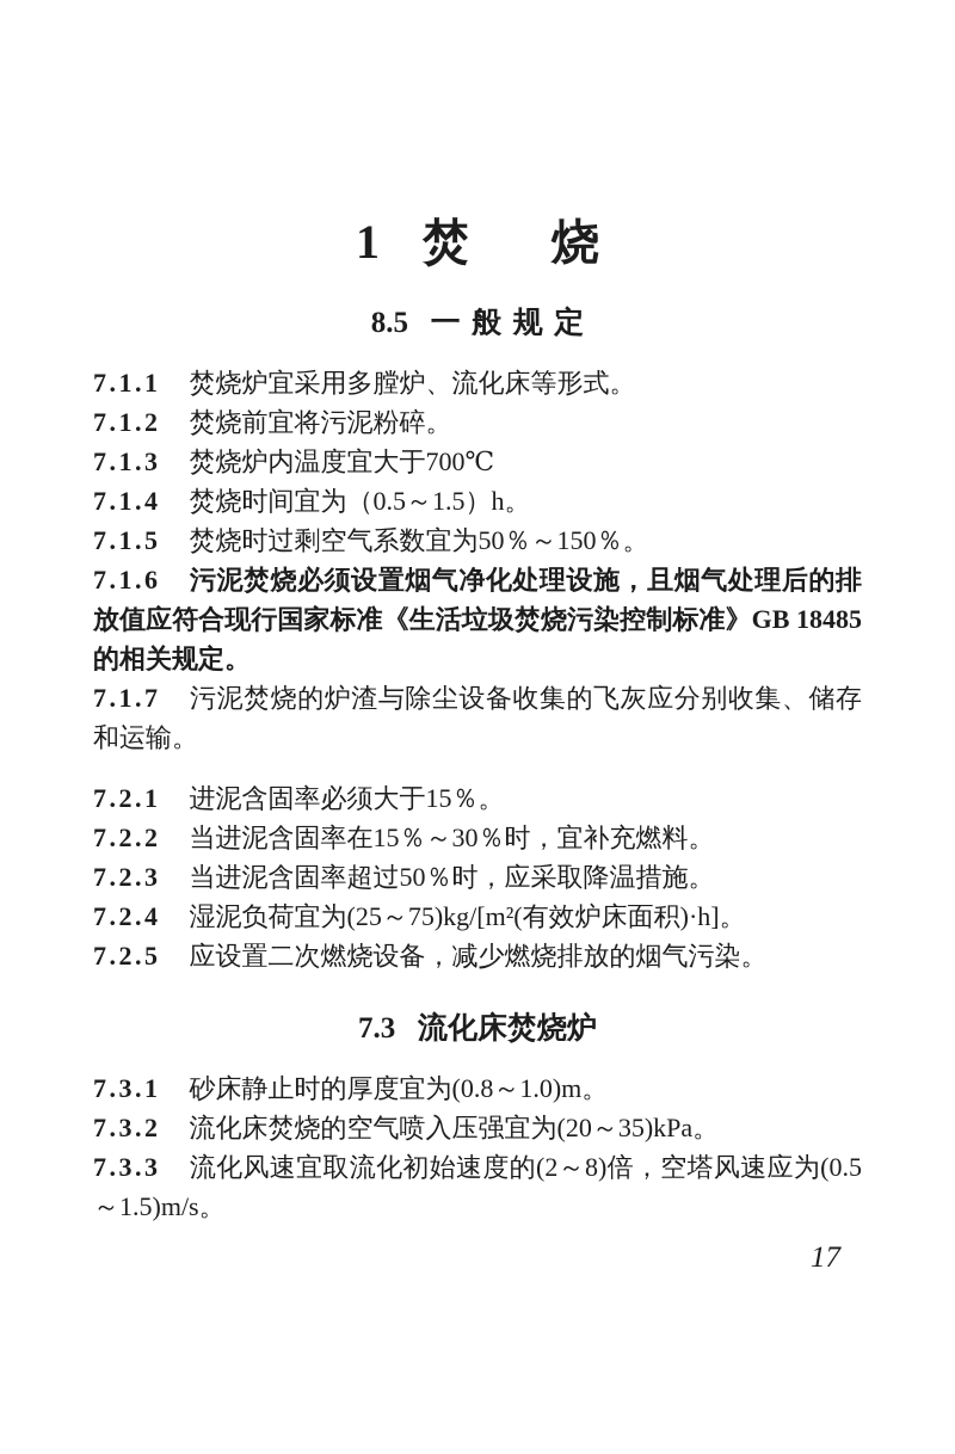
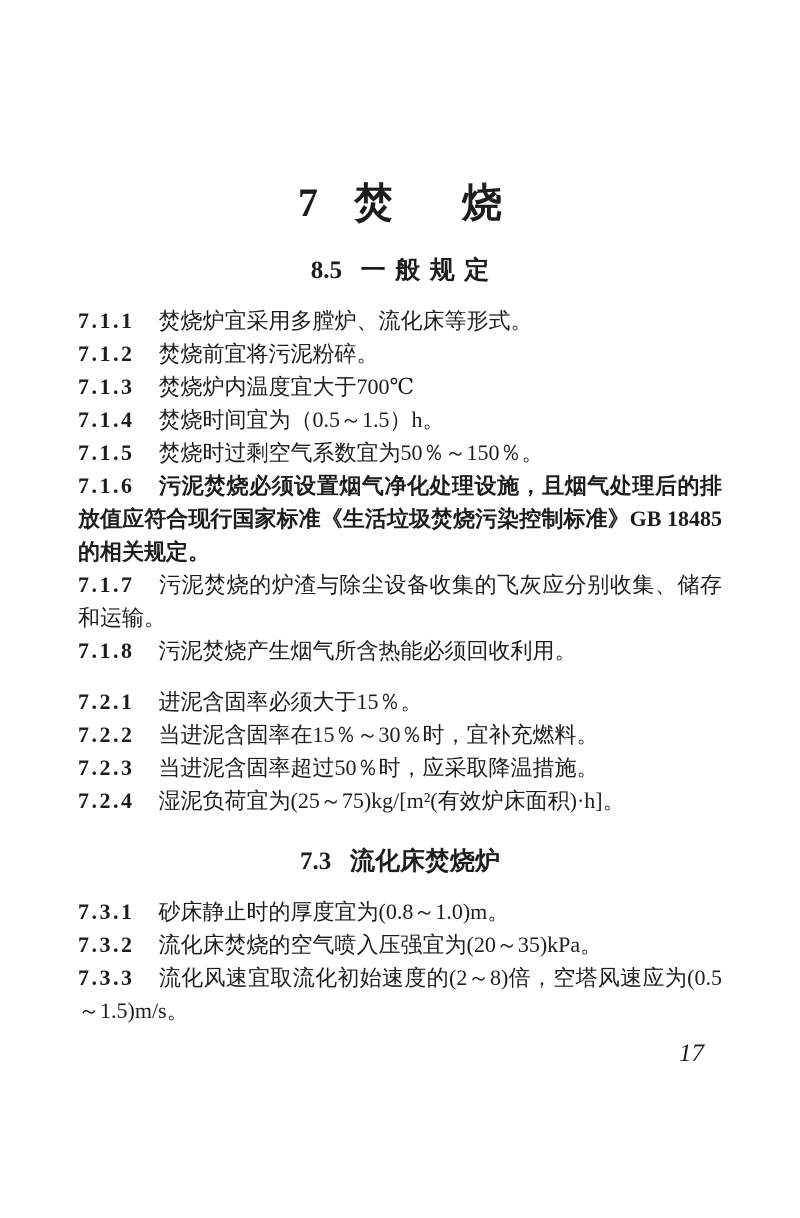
- 1 焚烧
+ 7 焚烧
  8.5 一般规定
  7.1.1 焚烧炉宜采用多膛炉、流化床等形式。
  7.1.2 焚烧前宜将污泥粉碎。
  7.1.3 焚烧炉内温度宜大于700℃
  7.1.4 焚烧时间宜为（0.5～1.5）h。
  7.1.5 焚烧时过剩空气系数宜为50％～150％。
  7.1.6 污泥焚烧必须设置烟气净化处理设施，且烟气处理后的排放值应符合现行国家标准《生活垃圾焚烧污染控制标准》GB 18485的相关规定。
  7.1.7 污泥焚烧的炉渣与除尘设备收集的飞灰应分别收集、储存和运输。
+ 7.1.8 污泥焚烧产生烟气所含热能必须回收利用。
  7.2.1 进泥含固率必须大于15％。
  7.2.2 当进泥含固率在15％～30％时，宜补充燃料。
  7.2.3 当进泥含固率超过50％时，应采取降温措施。
  7.2.4 湿泥负荷宜为(25～75)kg/[m²(有效炉床面积)·h]。
- 7.2.5 应设置二次燃烧设备，减少燃烧排放的烟气污染。
  7.3 流化床焚烧炉
  7.3.1 砂床静止时的厚度宜为(0.8～1.0)m。
  7.3.2 流化床焚烧的空气喷入压强宜为(20～35)kPa。
  7.3.3 流化风速宜取流化初始速度的(2～8)倍，空塔风速应为(0.5～1.5)m/s。
  17
